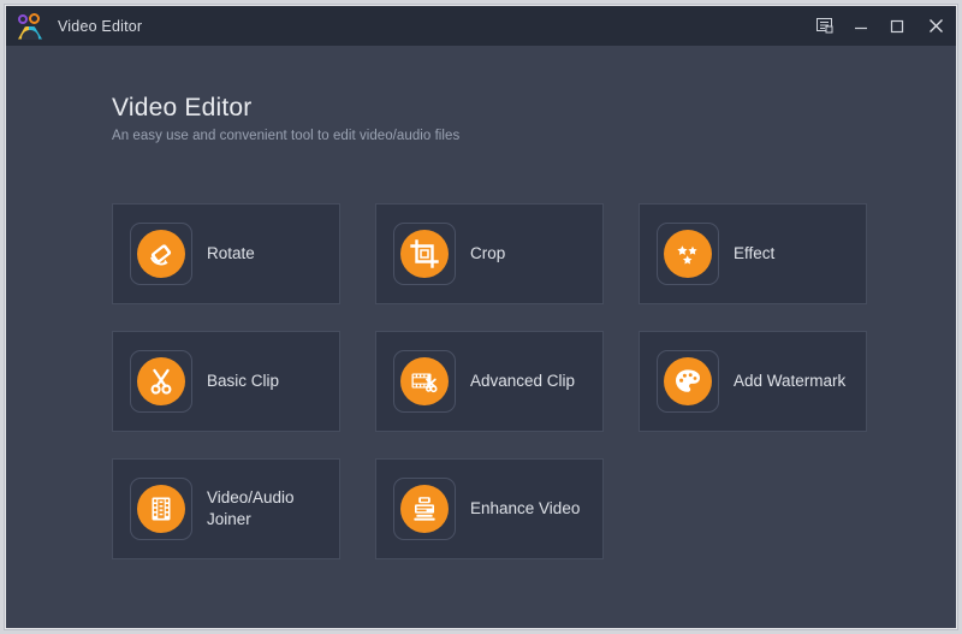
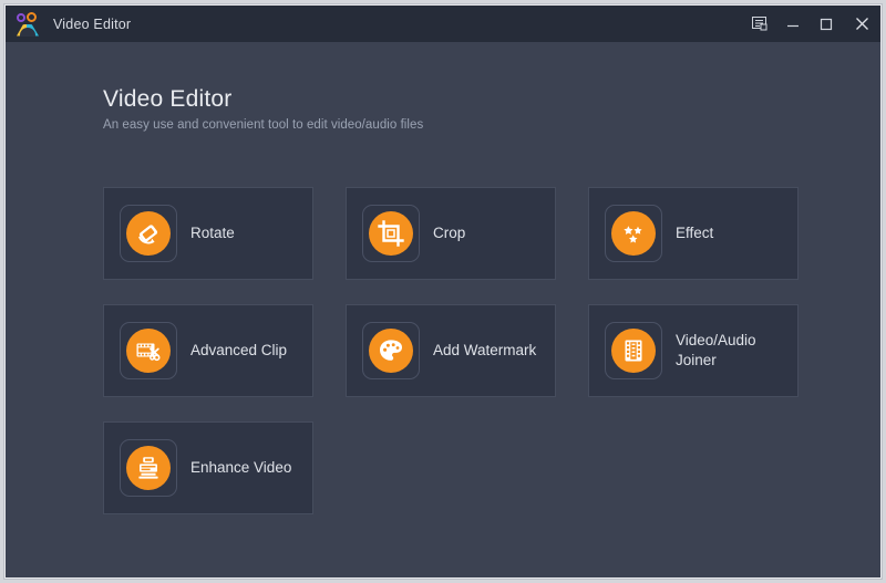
  Video Editor
  Video Editor
  An easy use and convenient tool to edit video/audio files
  Rotate
  Crop
  Effect
- Basic Clip
  Advanced Clip
  Add Watermark
  Video/Audio
  Joiner
  Enhance Video
